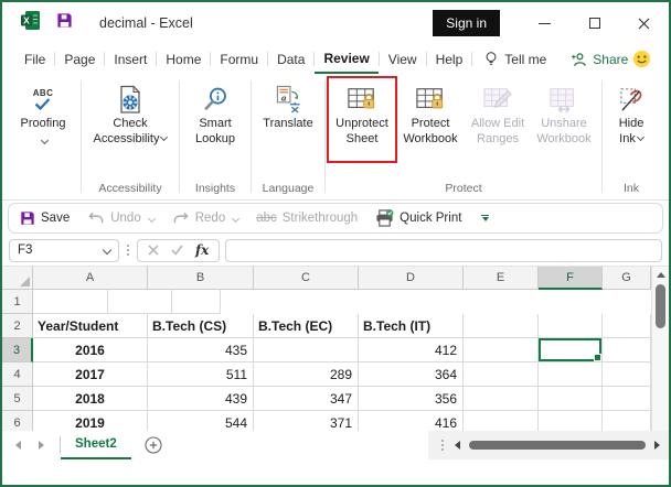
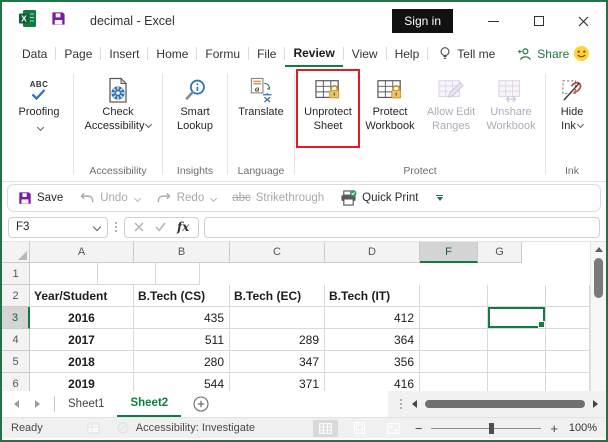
  X
  decimal - Excel
  Sign in
- File
+ Data
  Page
  Insert
  Home
  Formu
- Data
+ File
  Review
  View
  Help
  Tell me
  Share
  ABC
  Proofing
  Check
  Accessibility
  Accessibility
  Smart
  Lookup
  Insights
  a
  Translate
  Language
  Unprotect
  Sheet
  Protect
  Workbook
  Allow Edit
  Ranges
  Unshare
  Workbook
  Protect
  Hide
  Ink
  Ink
  Save
  Undo
  Redo
  abc
  Strikethrough
  Quick Print
  F3
  fx
  A
  B
  C
  D
- E
  F
  G
  1
  2
  Year/Student
  B.Tech (CS)
  B.Tech (EC)
  B.Tech (IT)
  3
  2016
  435
  412
  4
  2017
  511
  289
  364
  5
  2018
- 439
+ 280
  347
  356
  6
  2019
  544
  371
  416
+ Sheet1
  Sheet2
+ Ready
+ Accessibility: Investigate
+ −
+ +
+ 100%
